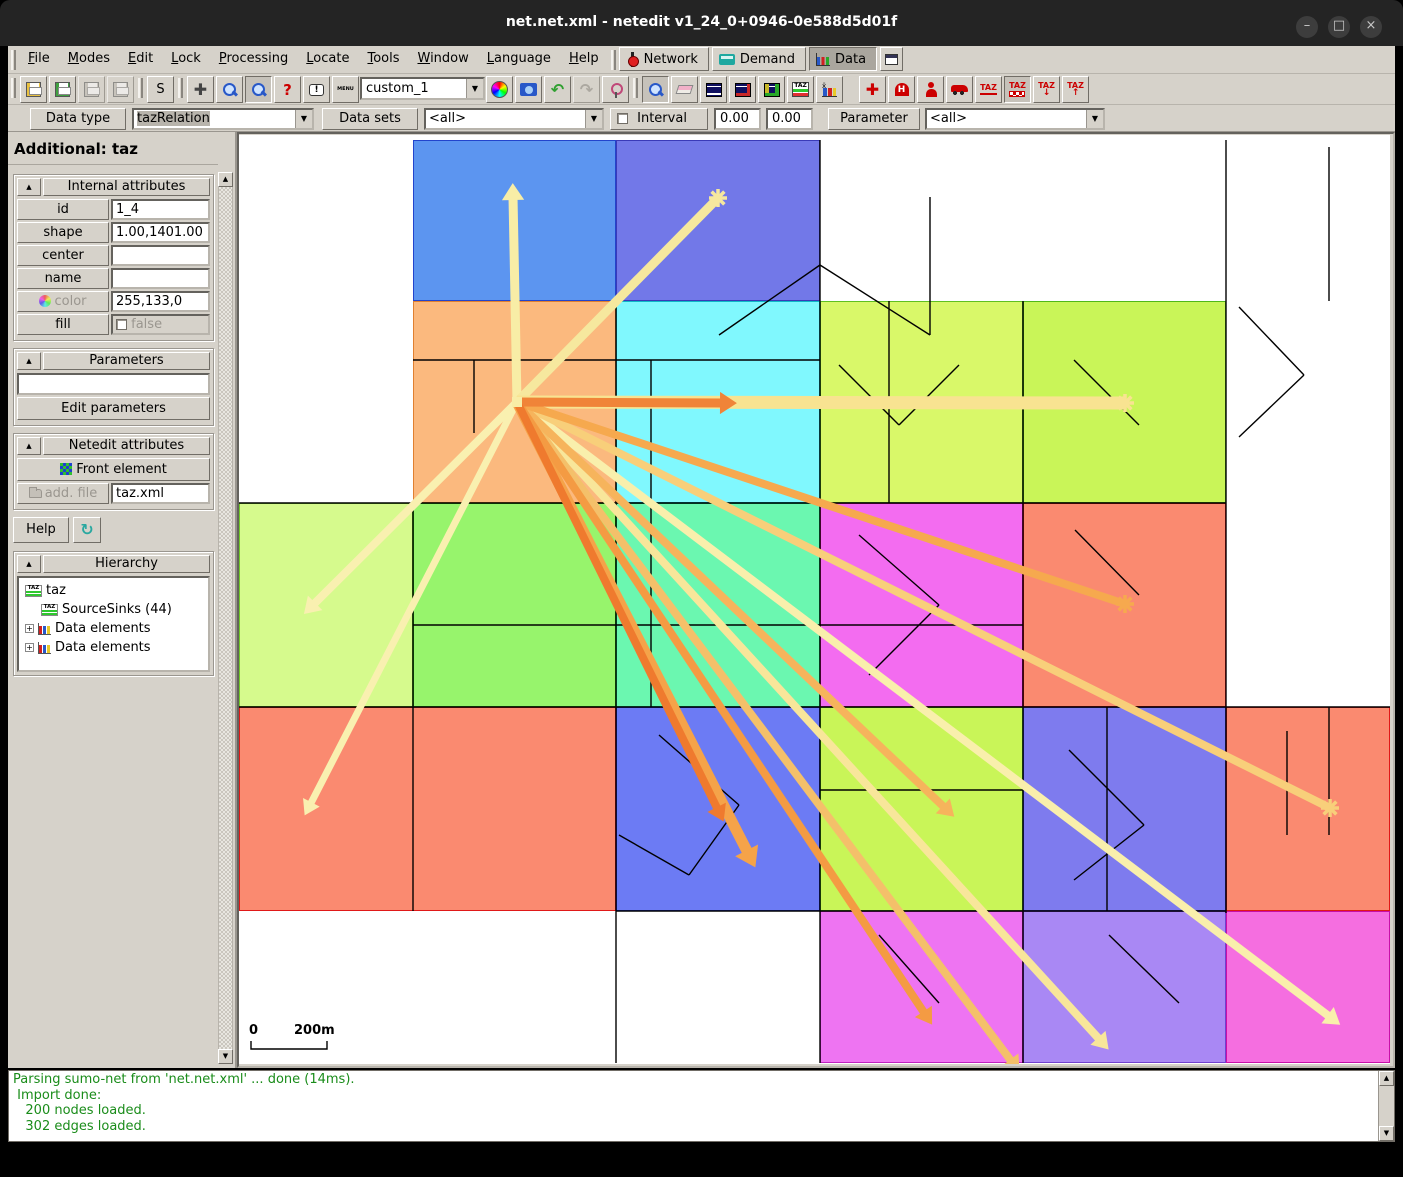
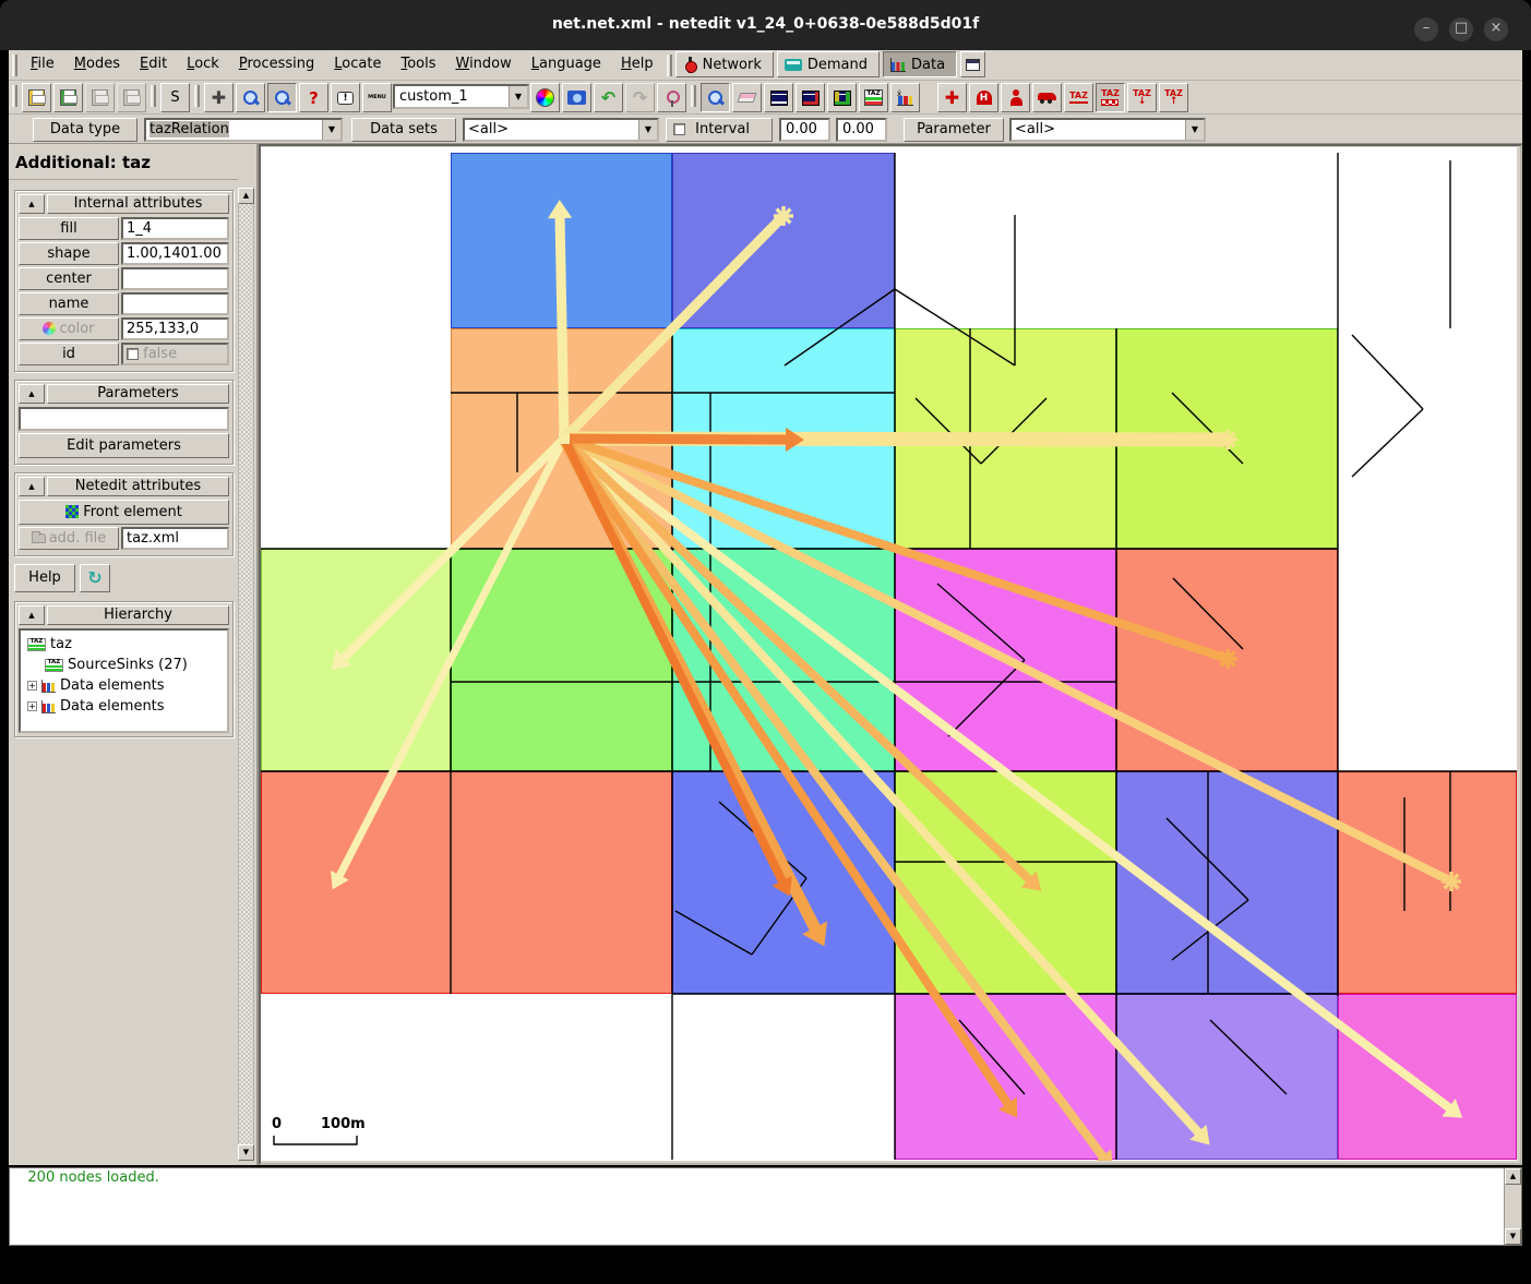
- net.net.xml - netedit v1_24_0+0946-0e588d5d01f
+ net.net.xml - netedit v1_24_0+0638-0e588d5d01f
  –
  □
  ×
  File
  Modes
  Edit
  Lock
  Processing
  Locate
  Tools
  Window
  Language
  Help
  Network
  Demand
  Data
  S
  ✚
  ?
  !
  custom_1
  ▼
  ↶
  ↷
  x̄
  ✚
  H
  TAZ
  TAZ
  TAZ
  ↓
  TAZ
  ↑
  Data type
  tazRelation
  ▼
  Data sets
  <all>
  ▼
  Interval
  0.00
  0.00
  Parameter
  <all>
  ▼
  Additional: taz
  ▲
  ▼
  ▲
  Internal attributes
- id
+ fill
  1_4
  shape
  1.00,1401.00
  center
  name
  color
  255,133,0
- fill
+ id
  false
  ▲
  Parameters
  Edit parameters
  ▲
  Netedit attributes
  Front element
  add. file
  taz.xml
  Help
  ↻
  ▲
  Hierarchy
  taz
- SourceSinks (44)
+ SourceSinks (27)
  +
  Data elements
  +
  Data elements
  0
- 200m
+ 100m
- Parsing sumo-net from 'net.net.xml' ... done (14ms).
- Import done:
  200 nodes loaded.
- 302 edges loaded.
  ▲
  ▼
